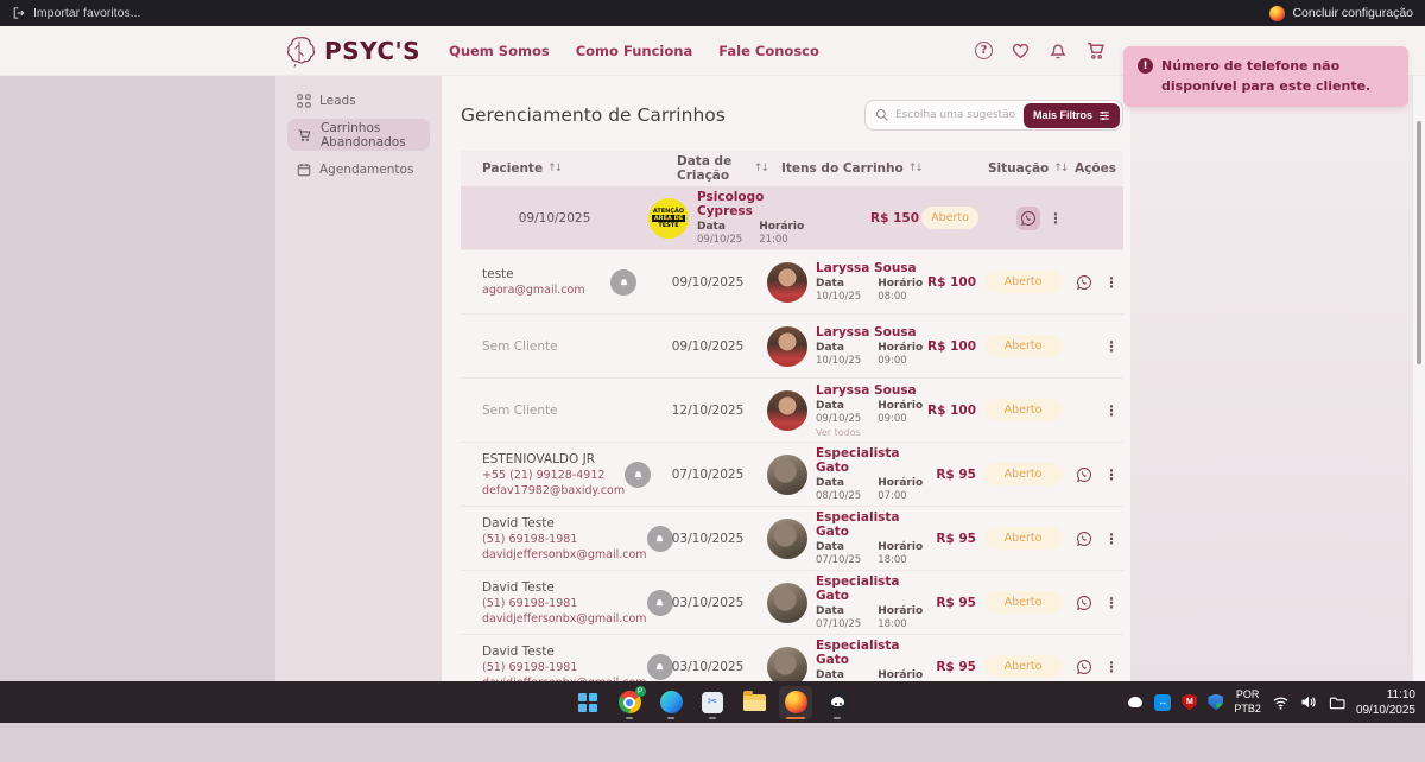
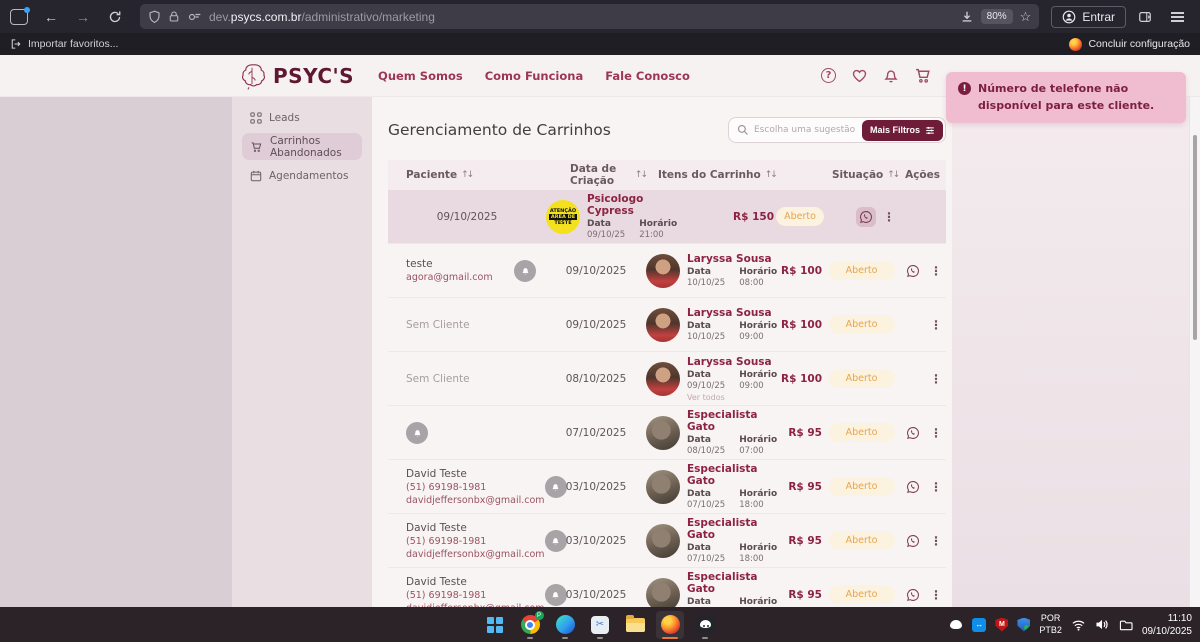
+ ←
+ →
+ dev.psycs.com.br/administrativo/marketing
+ 80%
+ ☆
+ Entrar
  Importar favoritos...
  Concluir configuração
  PSYC'S
  Quem Somos
  Como Funciona
  Fale Conosco
  ?
  !
  Número de telefone não disponível para este cliente.
  Leads
  Carrinhos Abandonados
  Agendamentos
  Gerenciamento de Carrinhos
  Mais Filtros
  Paciente
  ↑↓
  Data de Criação
  ↑↓
  Itens do Carrinho
  ↑↓
  Situação
  ↑↓
  Ações
  09/10/2025
  Psicologo Cypress
  Data
  09/10/25
  Horário
  21:00
  R$ 150
  Aberto
  ⋮
  teste
  agora@gmail.com
  09/10/2025
  Laryssa Sousa
  Data
  10/10/25
  Horário
  08:00
  R$ 100
  Aberto
  ⋮
  Sem Cliente
  09/10/2025
  Laryssa Sousa
  Data
  10/10/25
  Horário
  09:00
  R$ 100
  Aberto
  ⋮
  Sem Cliente
- 12/10/2025
+ 08/10/2025
  Laryssa Sousa
  Data
  09/10/25
  Horário
  09:00
  Ver todos
  R$ 100
  Aberto
  ⋮
- ESTENIOVALDO JR
- +55 (21) 99128-4912
- defav17982@baxidy.com
  07/10/2025
  Especialista Gato
  Data
  08/10/25
  Horário
  07:00
  R$ 95
  Aberto
  ⋮
  David Teste
  (51) 69198-1981
  davidjeffersonbx@gmail.com
  03/10/2025
  Especialista Gato
  Data
  07/10/25
  Horário
  18:00
  R$ 95
  Aberto
  ⋮
  David Teste
  (51) 69198-1981
  davidjeffersonbx@gmail.com
  03/10/2025
  Especialista Gato
  Data
  07/10/25
  Horário
  18:00
  R$ 95
  Aberto
  ⋮
  David Teste
  (51) 69198-1981
  03/10/2025
  Especialista Gato
  Data
  Horário
  R$ 95
  Aberto
  ⋮
  ✂
  ↔
  POR
  PTB2
  11:10
  09/10/2025
